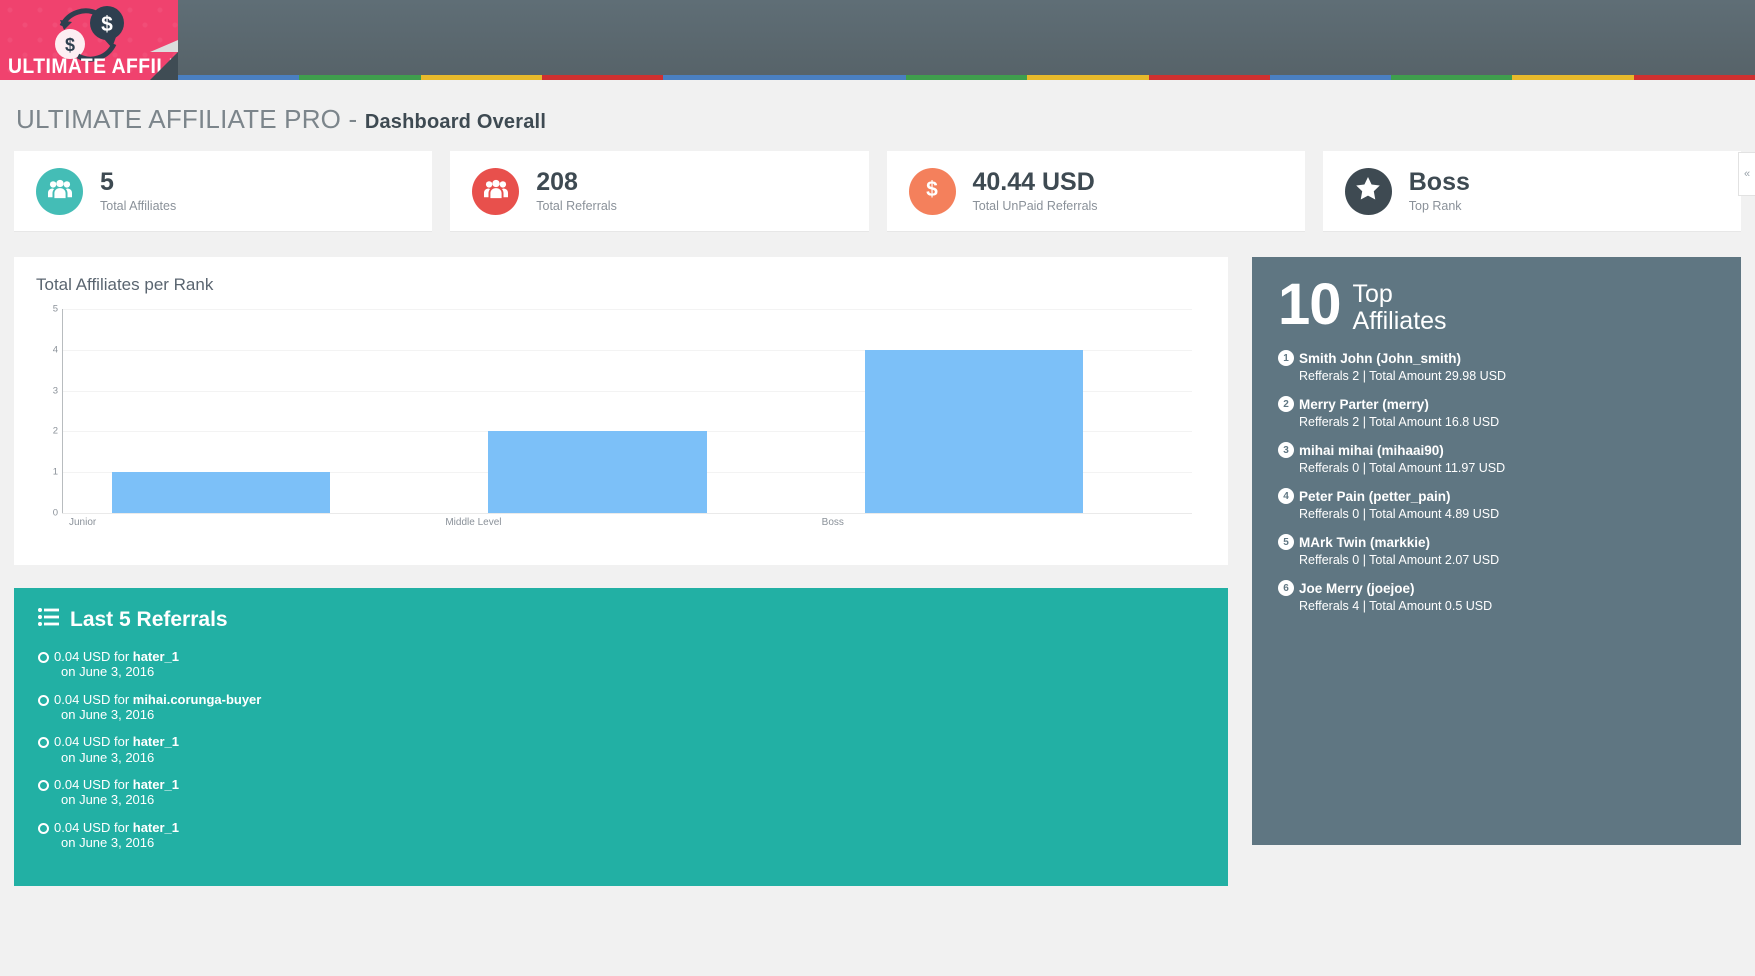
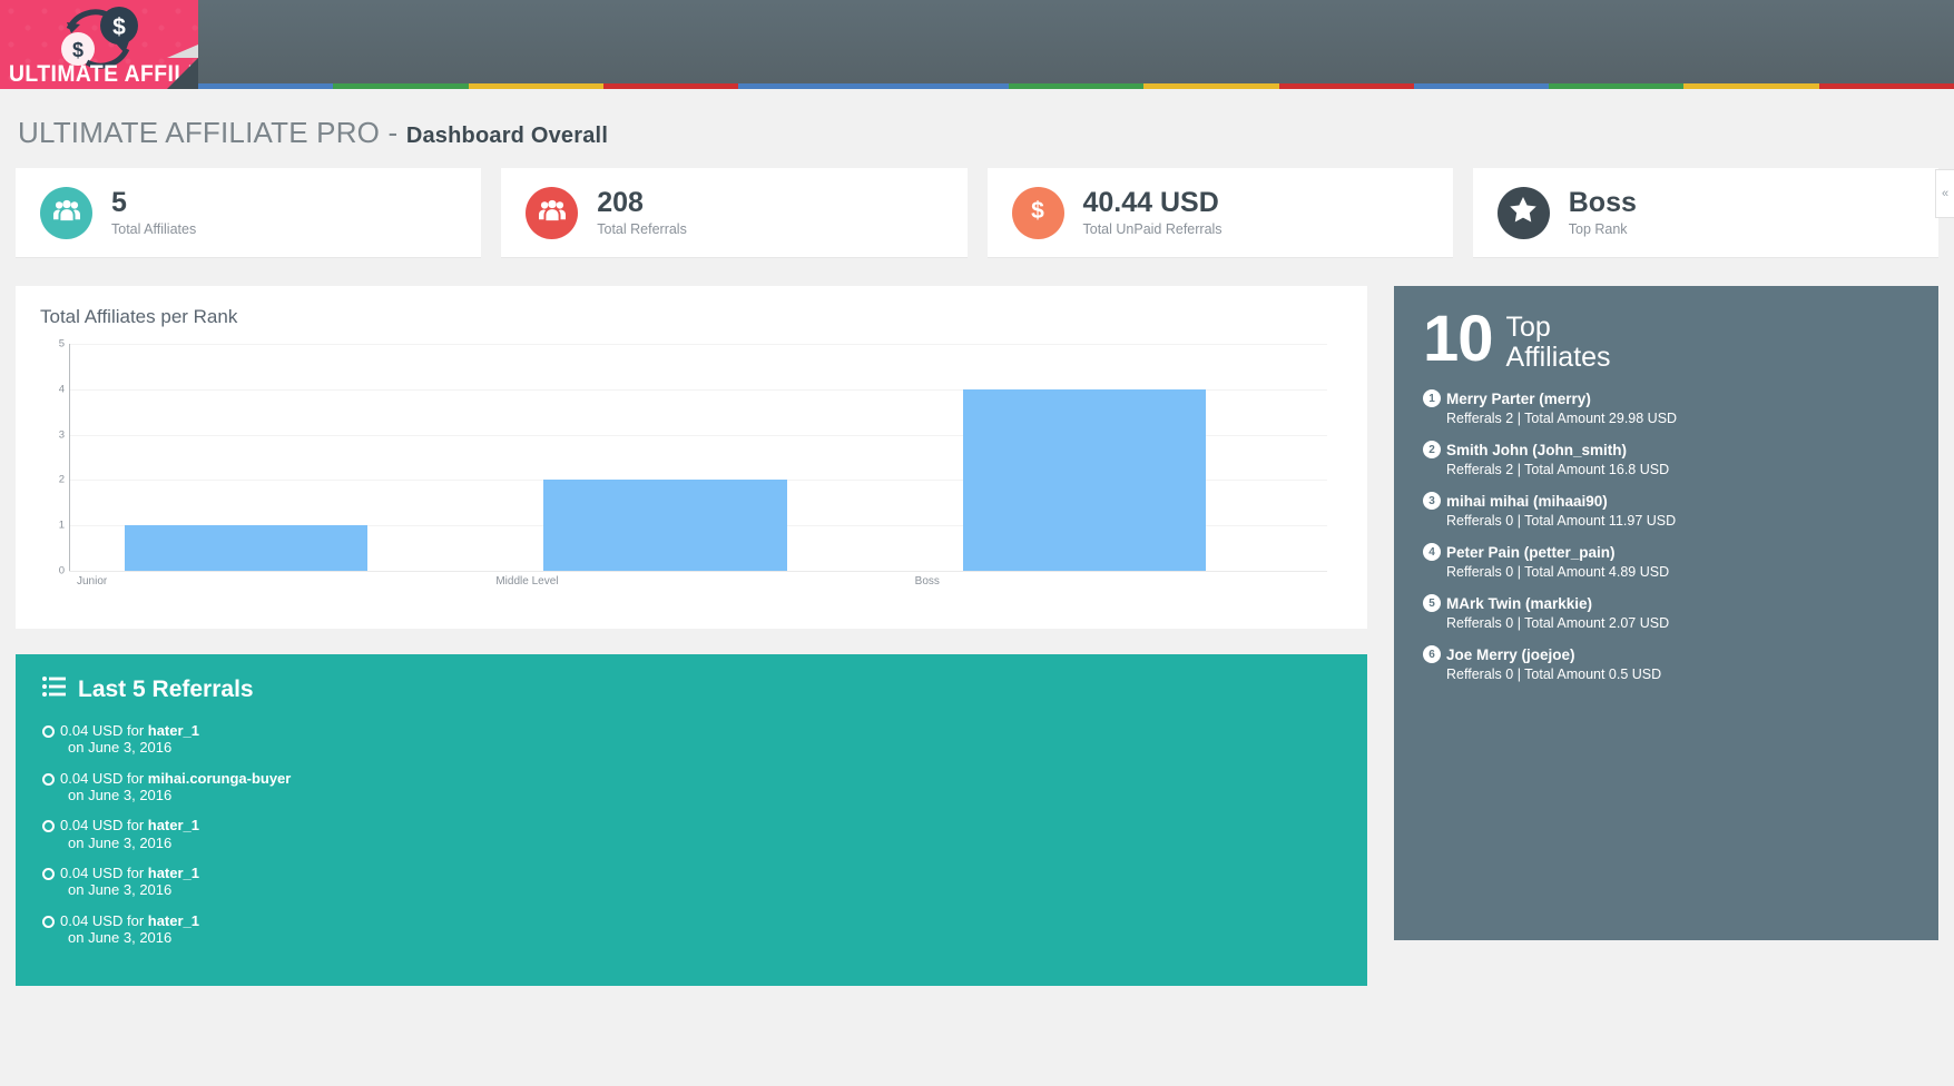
  $
  $
  ULTIMATE AFFILI
  «
  ULTIMATE AFFILIATE PRO - Dashboard Overall
  5
  Total Affiliates
  208
  Total Referrals
  $
  40.44 USD
  Total UnPaid Referrals
  Boss
  Top Rank
  Total Affiliates per Rank
  5
  4
  3
  2
  1
  0
  Junior
  Middle Level
  Boss
  Last 5 Referrals
  0.04 USD for hater_1
  on June 3, 2016
  0.04 USD for mihai.corunga-buyer
  on June 3, 2016
  0.04 USD for hater_1
  on June 3, 2016
  0.04 USD for hater_1
  on June 3, 2016
  0.04 USD for hater_1
  on June 3, 2016
  10
  Top
  Affiliates
  1
- Smith John (John_smith)
+ Merry Parter (merry)
  Refferals 2 | Total Amount 29.98 USD
  2
- Merry Parter (merry)
+ Smith John (John_smith)
  Refferals 2 | Total Amount 16.8 USD
  3
  mihai mihai (mihaai90)
  Refferals 0 | Total Amount 11.97 USD
  4
  Peter Pain (petter_pain)
  Refferals 0 | Total Amount 4.89 USD
  5
  MArk Twin (markkie)
  Refferals 0 | Total Amount 2.07 USD
  6
  Joe Merry (joejoe)
- Refferals 4 | Total Amount 0.5 USD
+ Refferals 0 | Total Amount 0.5 USD
